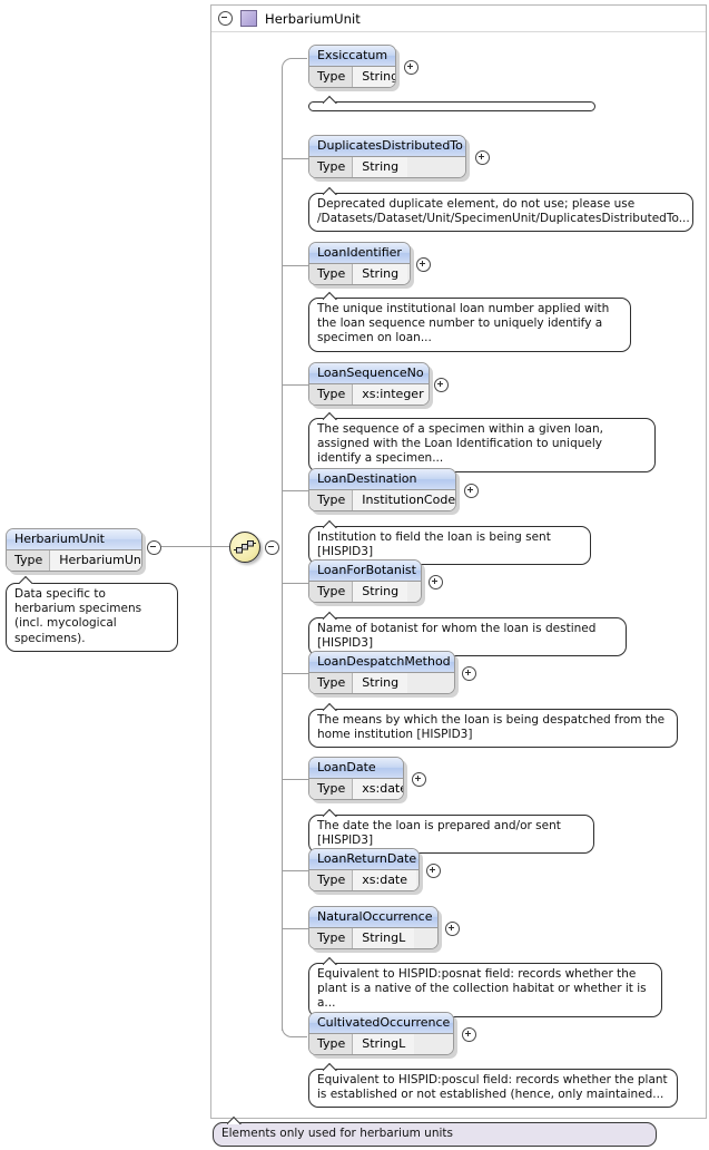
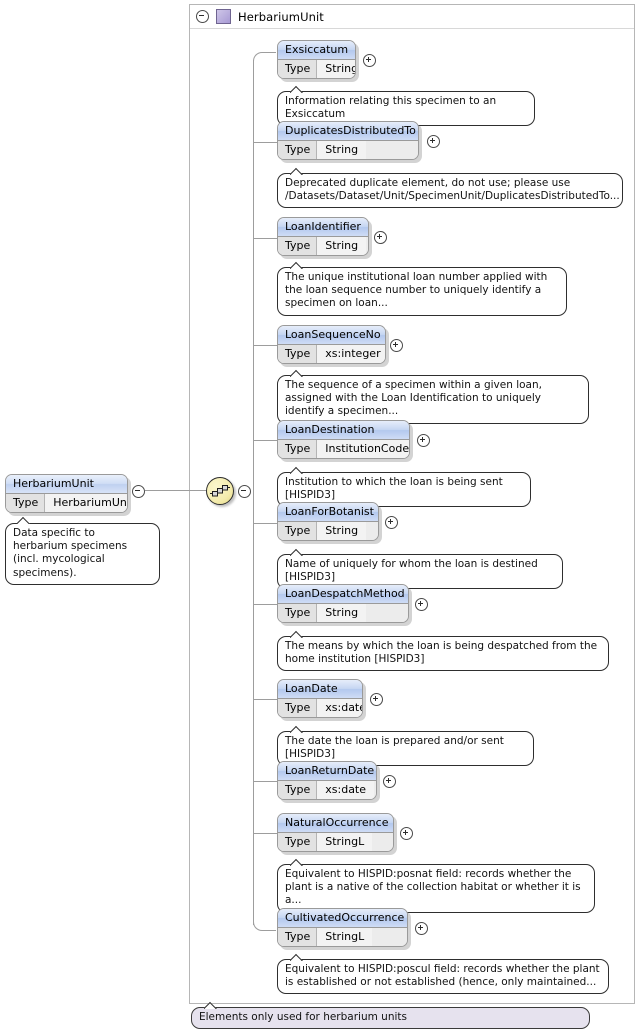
  HerbariumUnit
  HerbariumUnit
  Type
  HerbariumUn
  Data specific to herbarium specimens (incl. mycological specimens).
  Exsiccatum
  Type
  String
+ Information relating this specimen to an Exsiccatum
  DuplicatesDistributedTo
  Type
  String
  Deprecated duplicate element, do not use; please use /Datasets/Dataset/Unit/SpecimenUnit/DuplicatesDistributedTo...
  LoanIdentifier
  Type
  String
  The unique institutional loan number applied with the loan sequence number to uniquely identify a specimen on loan...
  LoanSequenceNo
  Type
  xs:integer
  The sequence of a specimen within a given loan, assigned with the Loan Identification to uniquely identify a specimen...
  LoanDestination
  Type
  InstitutionCode
- Institution to field the loan is being sent [HISPID3]
+ Institution to which the loan is being sent [HISPID3]
  LoanForBotanist
  Type
  String
- Name of botanist for whom the loan is destined [HISPID3]
+ Name of uniquely for whom the loan is destined [HISPID3]
  LoanDespatchMethod
  Type
  String
  The means by which the loan is being despatched from the home institution [HISPID3]
  LoanDate
  Type
  xs:dat
  The date the loan is prepared and/or sent [HISPID3]
  LoanReturnDate
  Type
  xs:date
  NaturalOccurrence
  Type
  StringL
  Equivalent to HISPID:posnat field: records whether the plant is a native of the collection habitat or whether it is a...
  CultivatedOccurrence
  Type
  StringL
  Equivalent to HISPID:poscul field: records whether the plant is established or not established (hence, only maintained...
  Elements only used for herbarium units
